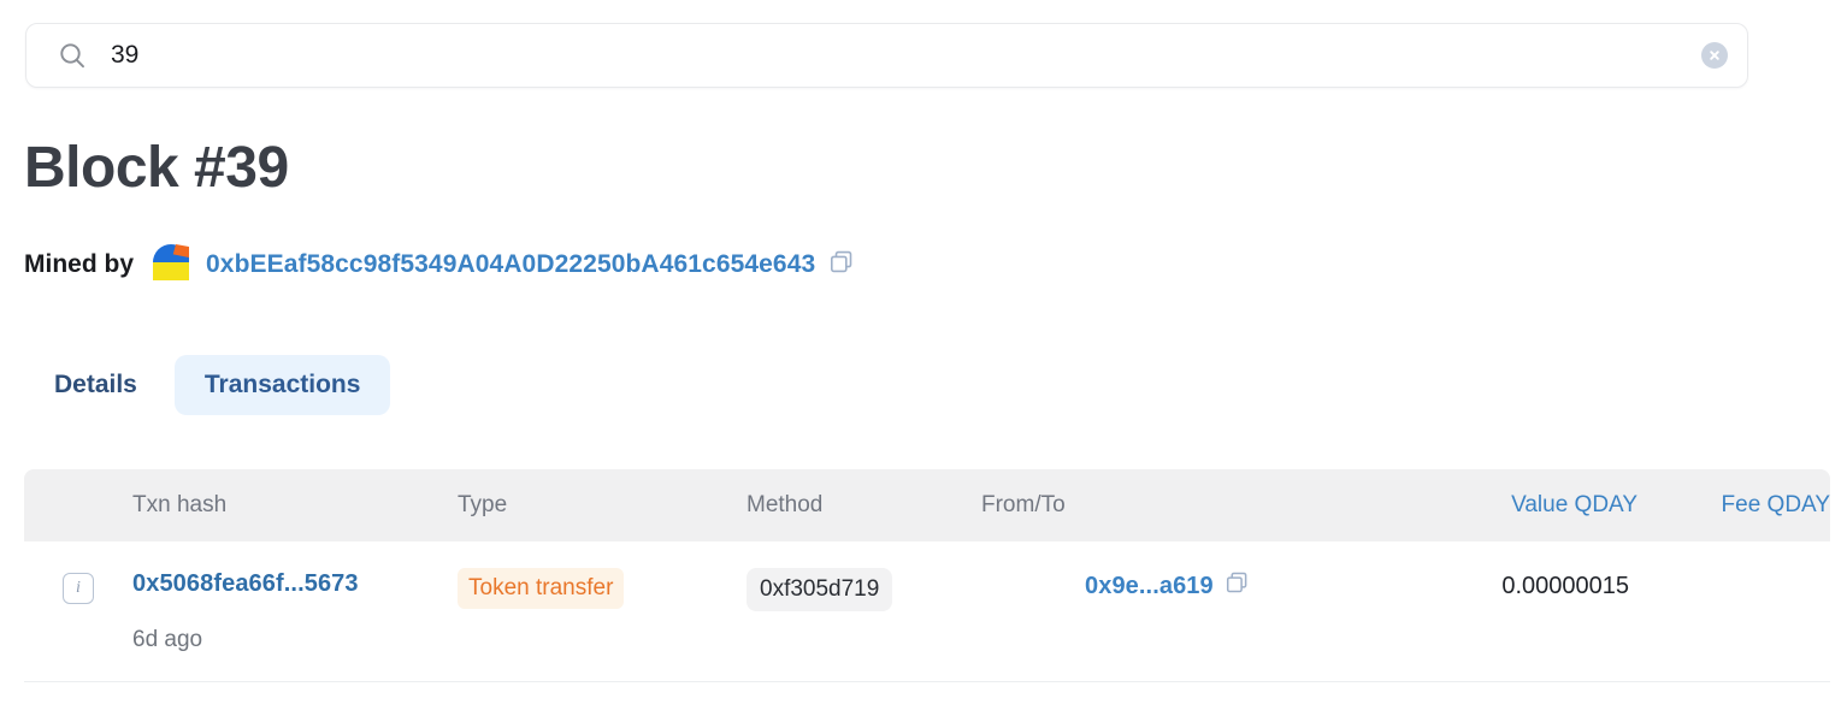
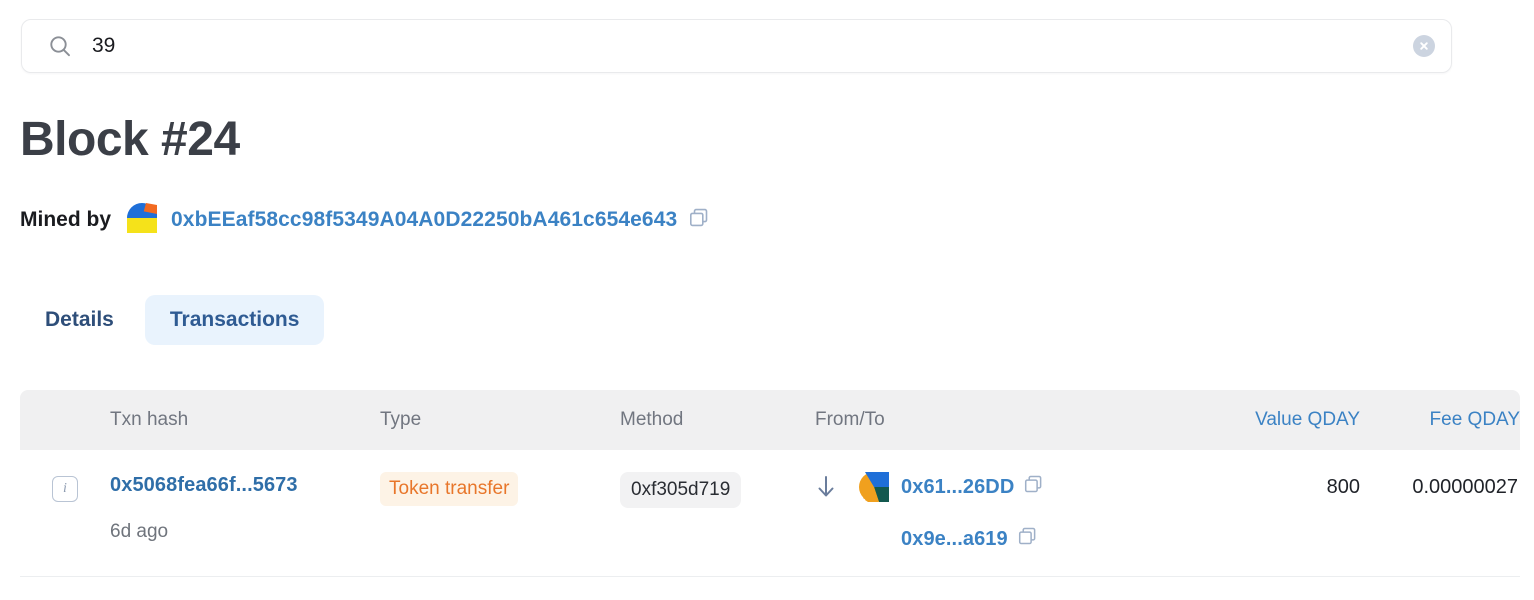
  39
- Block #39
+ Block #24
  Mined by
  0xbEEaf58cc98f5349A04A0D22250bA461c654e643
  Details
  Transactions
  Txn hash
  Type
  Method
  From/To
  Value QDAY
  Fee QDAY
  i
  0x5068fea66f...5673
  6d ago
  Token transfer
  0xf305d719
+ 0x61...26DD
  0x9e...a619
+ 800
- 0.00000015
+ 0.00000027
